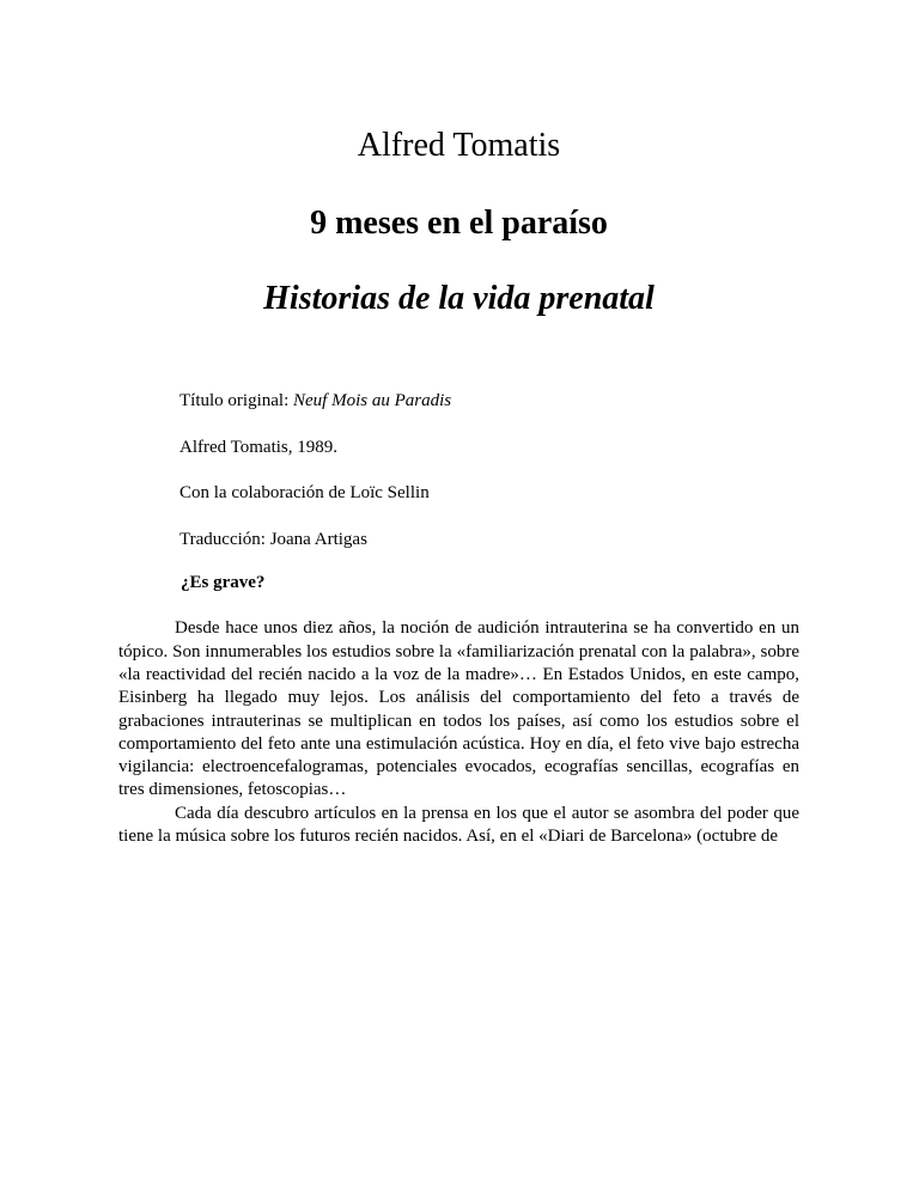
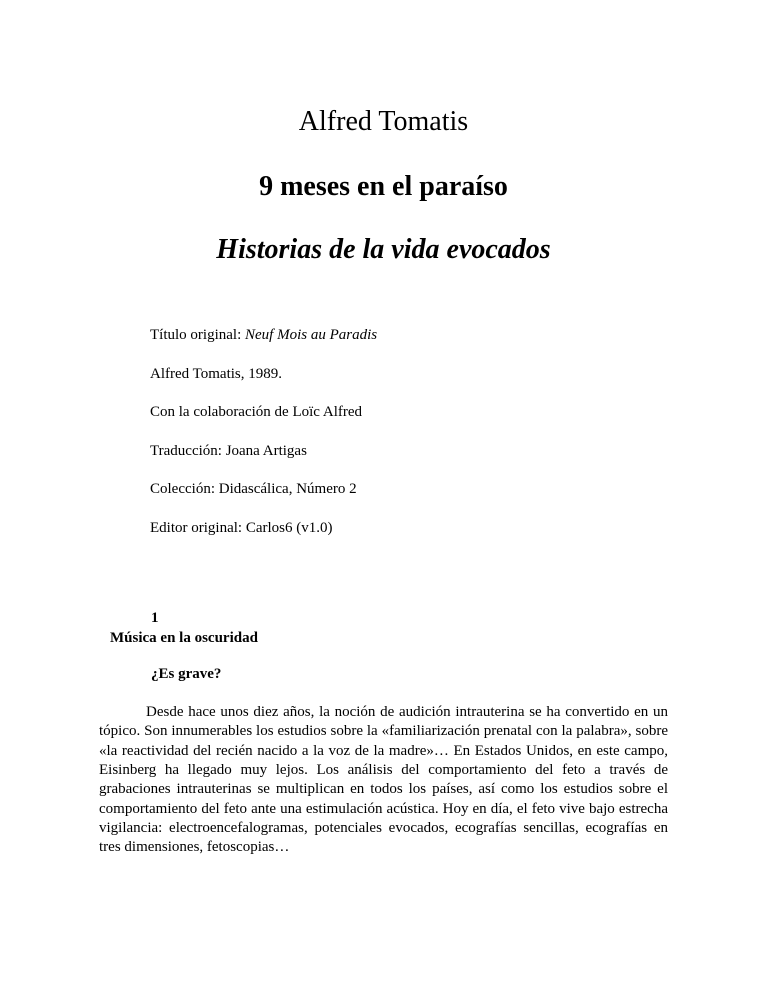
  Alfred Tomatis
  9 meses en el paraíso
- Historias de la vida prenatal
+ Historias de la vida evocados
  Título original: Neuf Mois au Paradis
  Alfred Tomatis, 1989.
- Con la colaboración de Loïc Sellin
+ Con la colaboración de Loïc Alfred
  Traducción: Joana Artigas
+ Colección: Didascálica, Número 2
+ Editor original: Carlos6 (v1.0)
+ 1
+ Música en la oscuridad
  ¿Es grave?
  Desde hace unos diez años, la noción de audición intrauterina se ha convertido en un tópico. Son innumerables los estudios sobre la «familiarización prenatal con la palabra», sobre «la reactividad del recién nacido a la voz de la madre»… En Estados Unidos, en este campo, Eisinberg ha llegado muy lejos. Los análisis del comportamiento del feto a través de grabaciones intrauterinas se multiplican en todos los países, así como los estudios sobre el comportamiento del feto ante una estimulación acústica. Hoy en día, el feto vive bajo estrecha vigilancia: electroencefalogramas, potenciales evocados, ecografías sencillas, ecografías en tres dimensiones, fetoscopias…
- Cada día descubro artículos en la prensa en los que el autor se asombra del poder que tiene la música sobre los futuros recién nacidos. Así, en el «Diari de Barcelona» (octubre de
